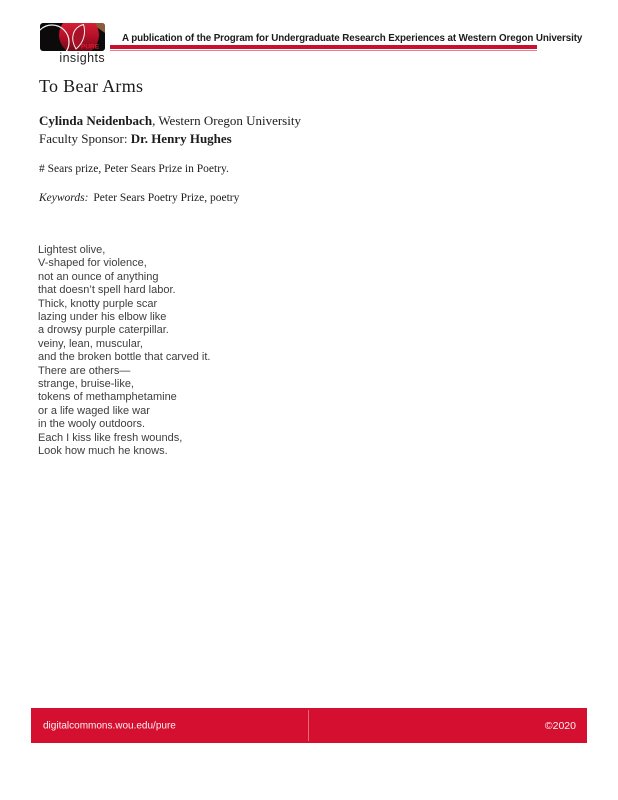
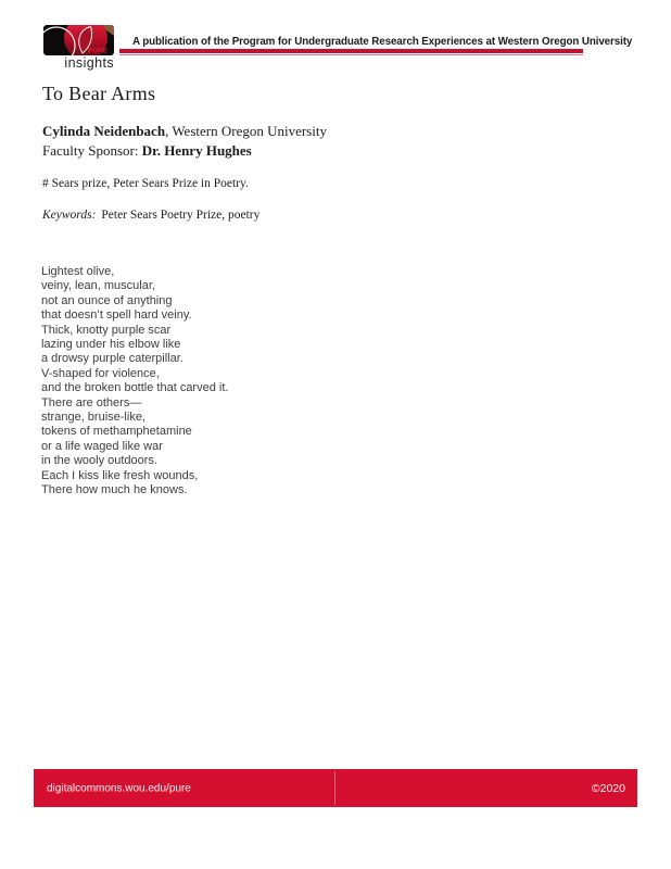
  insights
  A publication of the Program for Undergraduate Research Experiences at Western Oregon University
  To Bear Arms
  Cylinda Neidenbach, Western Oregon University
  Faculty Sponsor: Dr. Henry Hughes
  # Sears prize, Peter Sears Prize in Poetry.
  Keywords: Peter Sears Poetry Prize, poetry
  Lightest olive,
- V-shaped for violence,
+ veiny, lean, muscular,
  not an ounce of anything
- that doesn’t spell hard labor.
+ that doesn’t spell hard veiny.
  Thick, knotty purple scar
  lazing under his elbow like
  a drowsy purple caterpillar.
- veiny, lean, muscular,
+ V-shaped for violence,
  and the broken bottle that carved it.
  There are others—
  strange, bruise-like,
  tokens of methamphetamine
  or a life waged like war
  in the wooly outdoors.
  Each I kiss like fresh wounds,
- Look how much he knows.
+ There how much he knows.
  digitalcommons.wou.edu/pure
  ©2020
